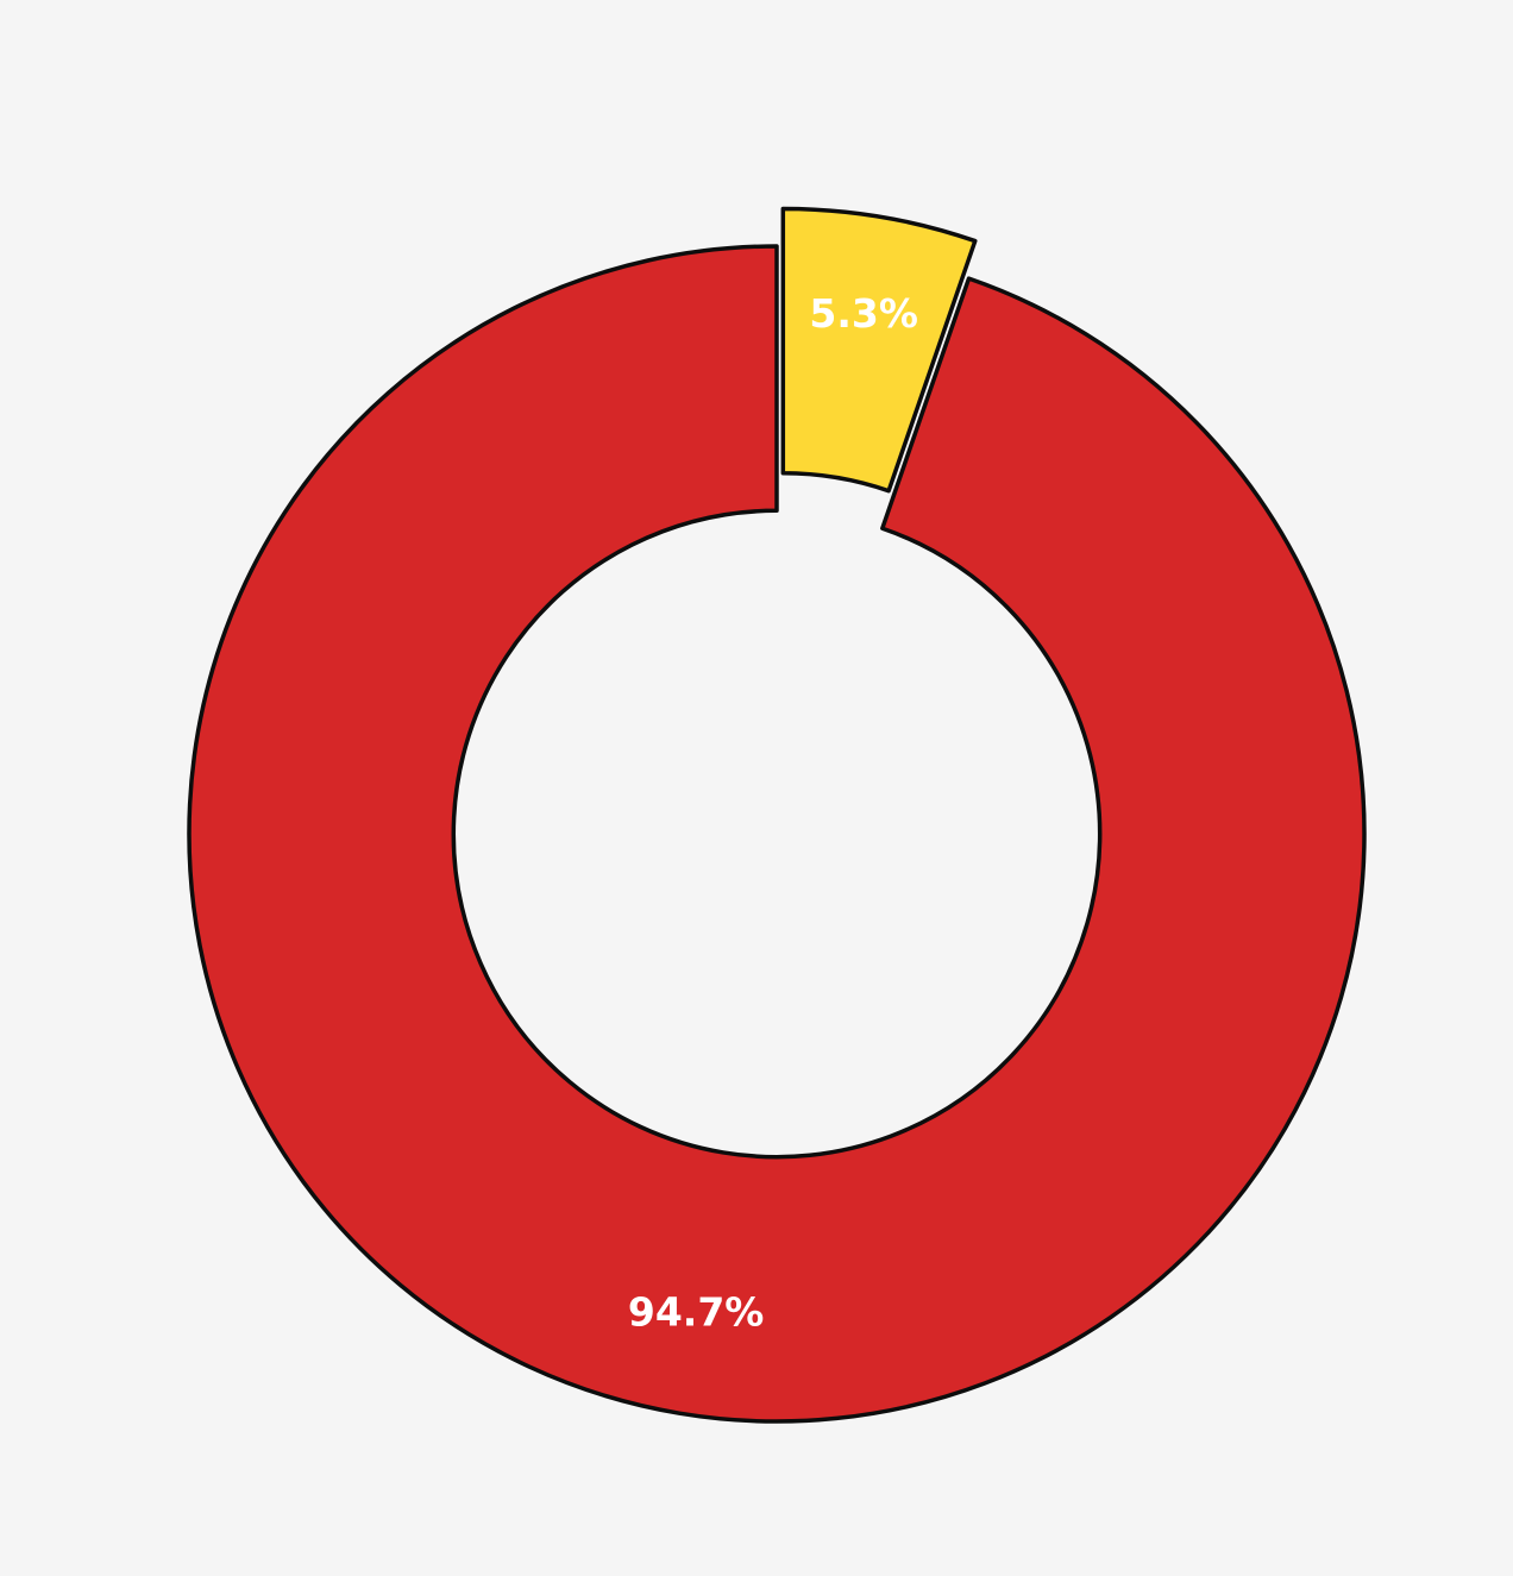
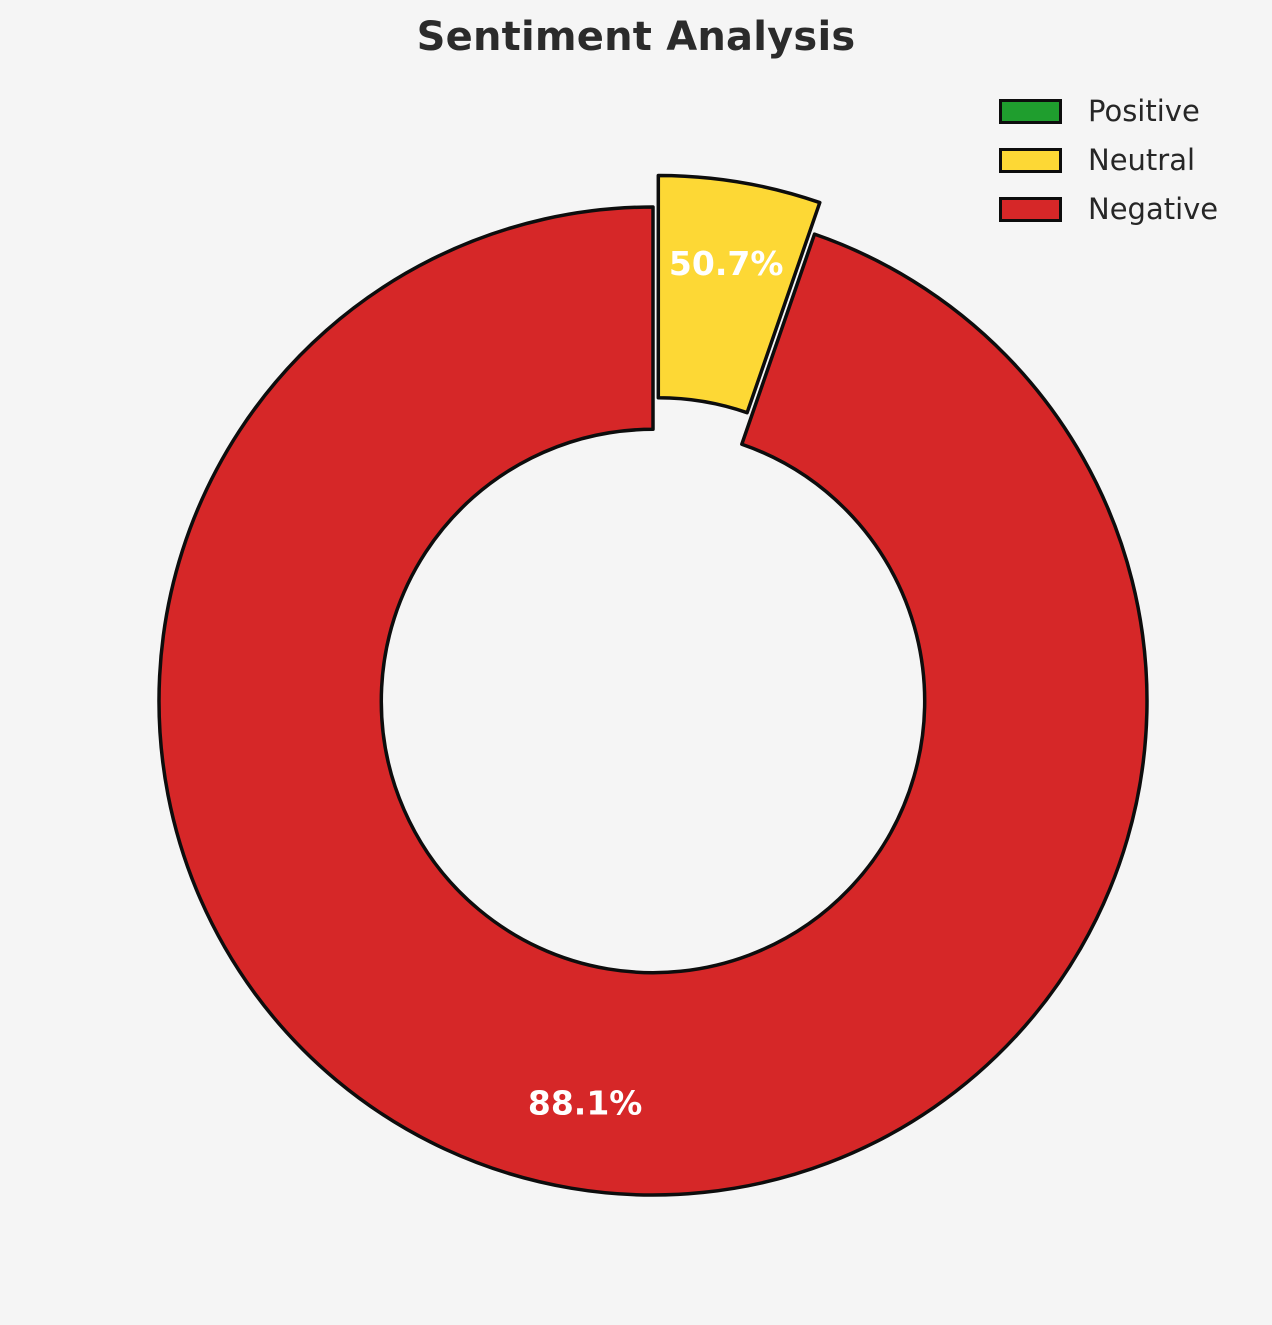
+ Sentiment Analysis
- 5.3%
+ 50.7%
- 94.7%
+ 88.1%
+ Positive
+ Neutral
+ Negative
